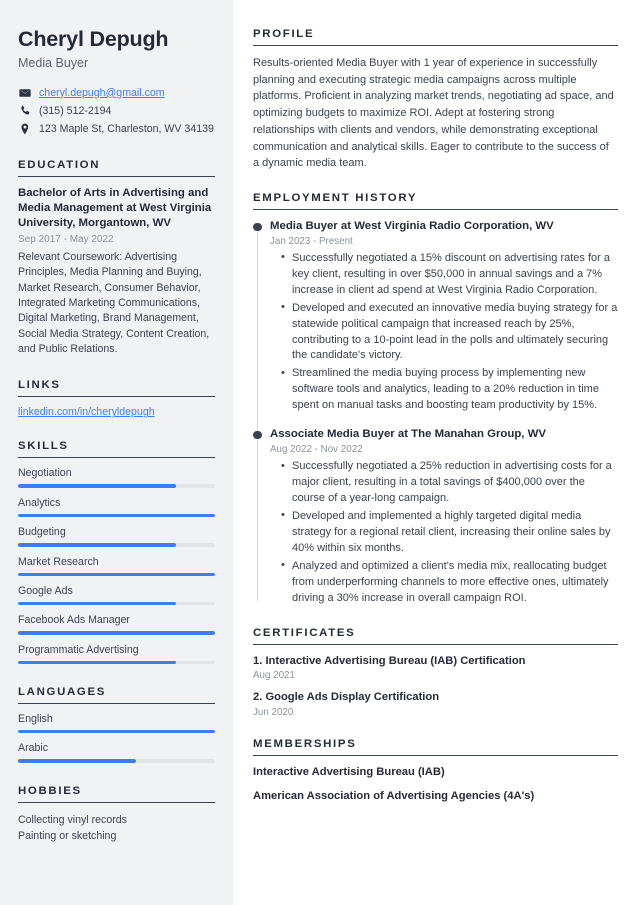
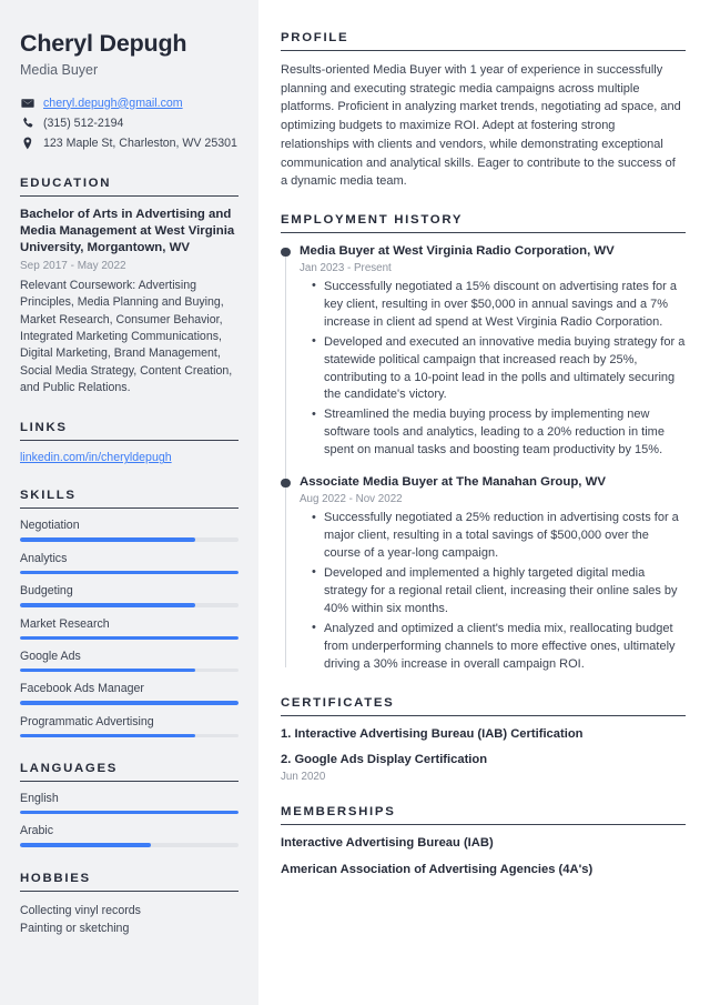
  Cheryl Depugh
  Media Buyer
  cheryl.depugh@gmail.com
  (315) 512-2194
- 123 Maple St, Charleston, WV 34139
+ 123 Maple St, Charleston, WV 25301
  EDUCATION
  Bachelor of Arts in Advertising and Media Management at West Virginia University, Morgantown, WV
  Sep 2017 - May 2022
  Relevant Coursework: Advertising Principles, Media Planning and Buying, Market Research, Consumer Behavior, Integrated Marketing Communications, Digital Marketing, Brand Management, Social Media Strategy, Content Creation, and Public Relations.
  LINKS
  linkedin.com/in/cheryldepugh
  SKILLS
  Negotiation
  Analytics
  Budgeting
  Market Research
  Google Ads
  Facebook Ads Manager
  Programmatic Advertising
  LANGUAGES
  English
  Arabic
  HOBBIES
  Collecting vinyl records
  Painting or sketching
  PROFILE
  Results-oriented Media Buyer with 1 year of experience in successfully planning and executing strategic media campaigns across multiple platforms. Proficient in analyzing market trends, negotiating ad space, and optimizing budgets to maximize ROI. Adept at fostering strong relationships with clients and vendors, while demonstrating exceptional communication and analytical skills. Eager to contribute to the success of a dynamic media team.
  EMPLOYMENT HISTORY
  Media Buyer at West Virginia Radio Corporation, WV
  Jan 2023 - Present
  Successfully negotiated a 15% discount on advertising rates for a key client, resulting in over $50,000 in annual savings and a 7% increase in client ad spend at West Virginia Radio Corporation.
  Developed and executed an innovative media buying strategy for a statewide political campaign that increased reach by 25%, contributing to a 10-point lead in the polls and ultimately securing the candidate's victory.
  Streamlined the media buying process by implementing new software tools and analytics, leading to a 20% reduction in time spent on manual tasks and boosting team productivity by 15%.
  Associate Media Buyer at The Manahan Group, WV
  Aug 2022 - Nov 2022
- Successfully negotiated a 25% reduction in advertising costs for a major client, resulting in a total savings of $400,000 over the course of a year-long campaign.
+ Successfully negotiated a 25% reduction in advertising costs for a major client, resulting in a total savings of $500,000 over the course of a year-long campaign.
  Developed and implemented a highly targeted digital media strategy for a regional retail client, increasing their online sales by 40% within six months.
  Analyzed and optimized a client's media mix, reallocating budget from underperforming channels to more effective ones, ultimately driving a 30% increase in overall campaign ROI.
  CERTIFICATES
  1. Interactive Advertising Bureau (IAB) Certification
- Aug 2021
  2. Google Ads Display Certification
  Jun 2020
  MEMBERSHIPS
  Interactive Advertising Bureau (IAB)
  American Association of Advertising Agencies (4A's)
